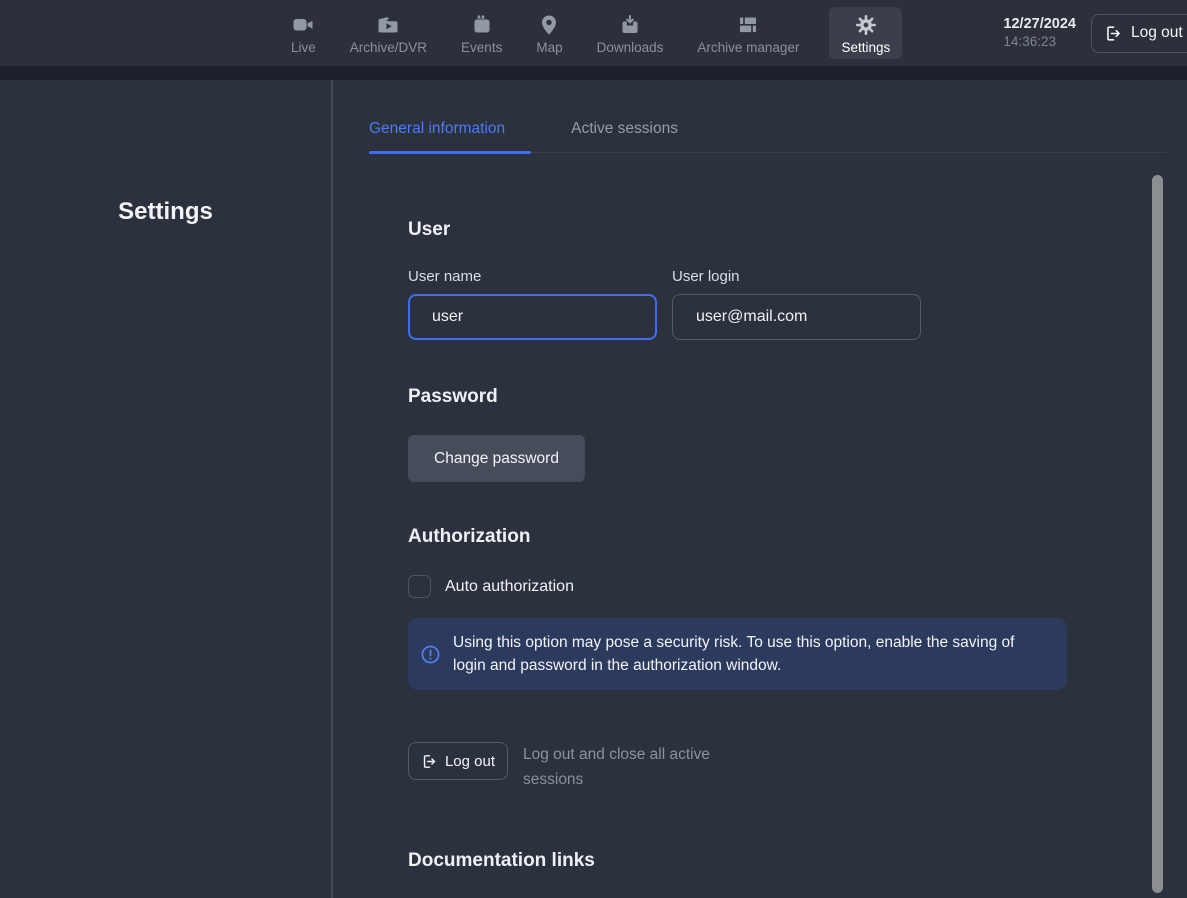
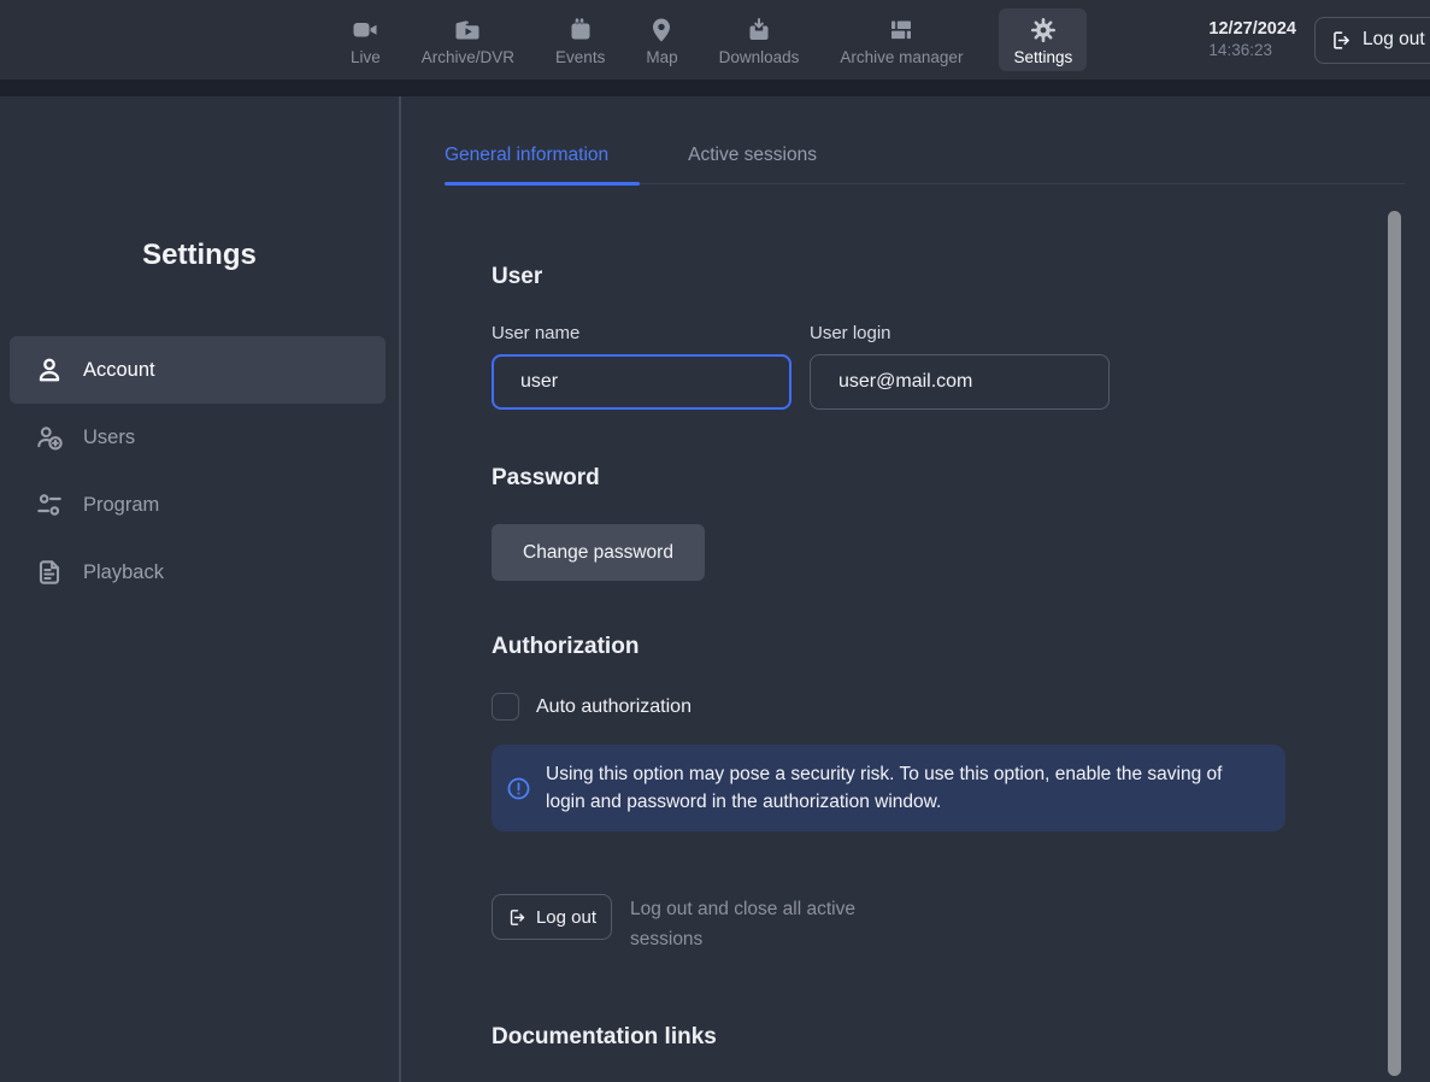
  Live
  Archive/DVR
  Events
  Map
  Downloads
  Archive manager
  Settings
  12/27/2024
  14:36:23
  Log out
  Settings
+ Account
+ Users
+ Program
+ Playback
  General information
  Active sessions
  User
  User name
  user
  User login
  user@mail.com
  Password
  Change password
  Authorization
  Auto authorization
  Using this option may pose a security risk. To use this option, enable the saving of login and password in the authorization window.
  Log out
  Log out and close all active sessions
  Documentation links
